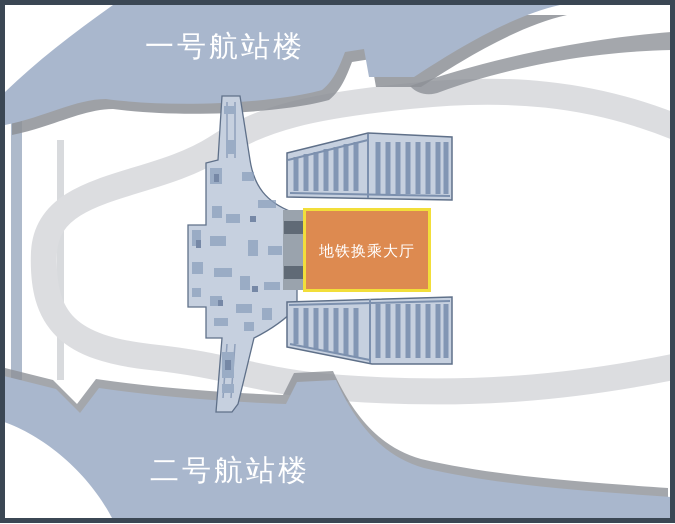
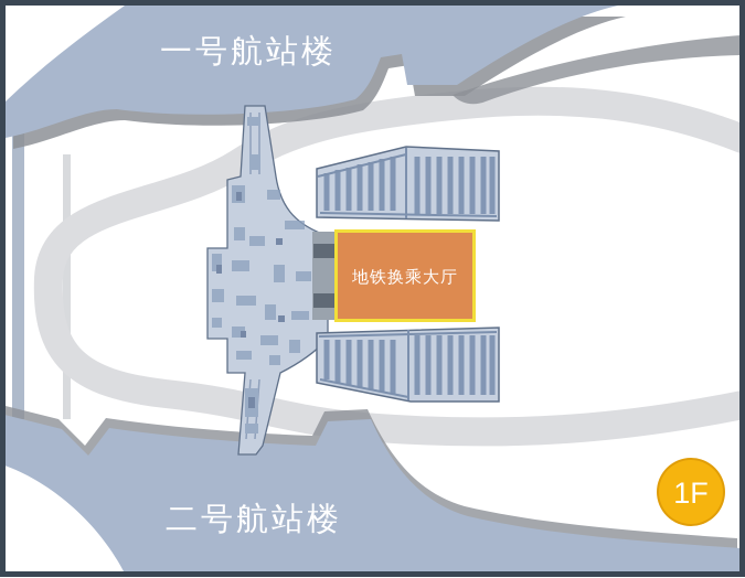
  一号航站楼
  二号航站楼
  地铁换乘大厅
+ 1F
